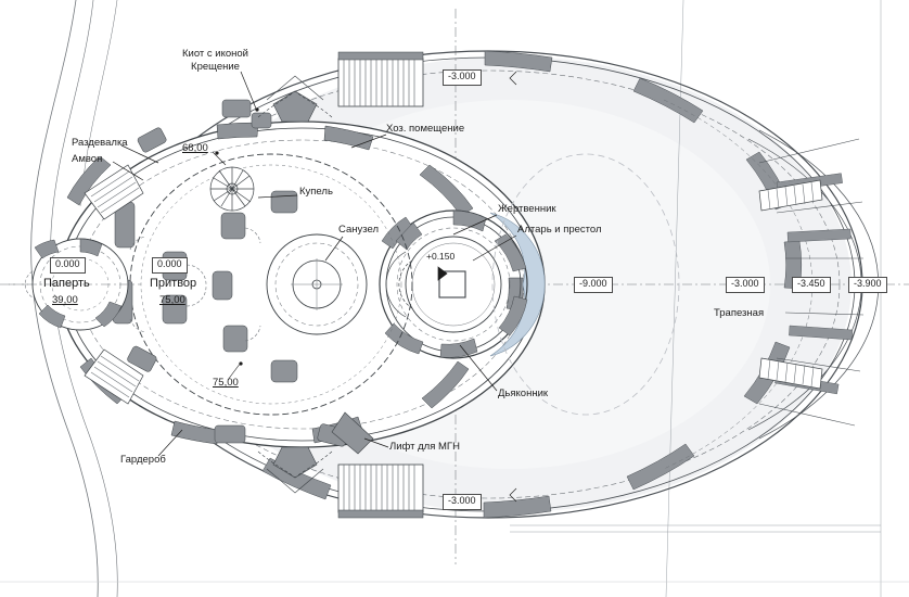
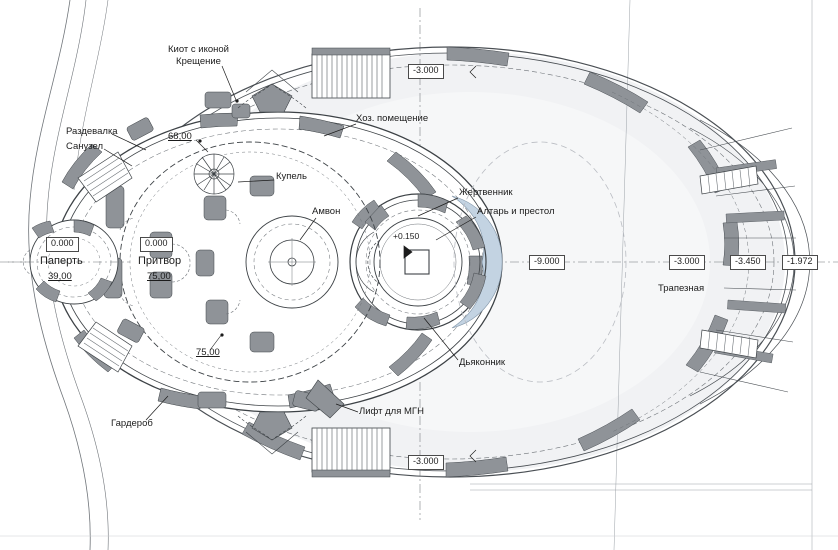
  Киот с иконой
  Крещение
  Раздевалка
- Амвон
+ Санузел
  Хоз. помещение
  Купель
- Санузел
+ Амвон
  Жертвенник
  Алтарь и престол
  Дьяконник
  Лифт для МГН
  Гардероб
  Трапезная
  0.000
  Паперть
  39,00
  0.000
  Притвор
  75,00
  68,00
  75,00
  -3.000
  -9.000
  -3.000
  -3.450
- -3.900
+ -1.972
  -3.000
  +0.150
